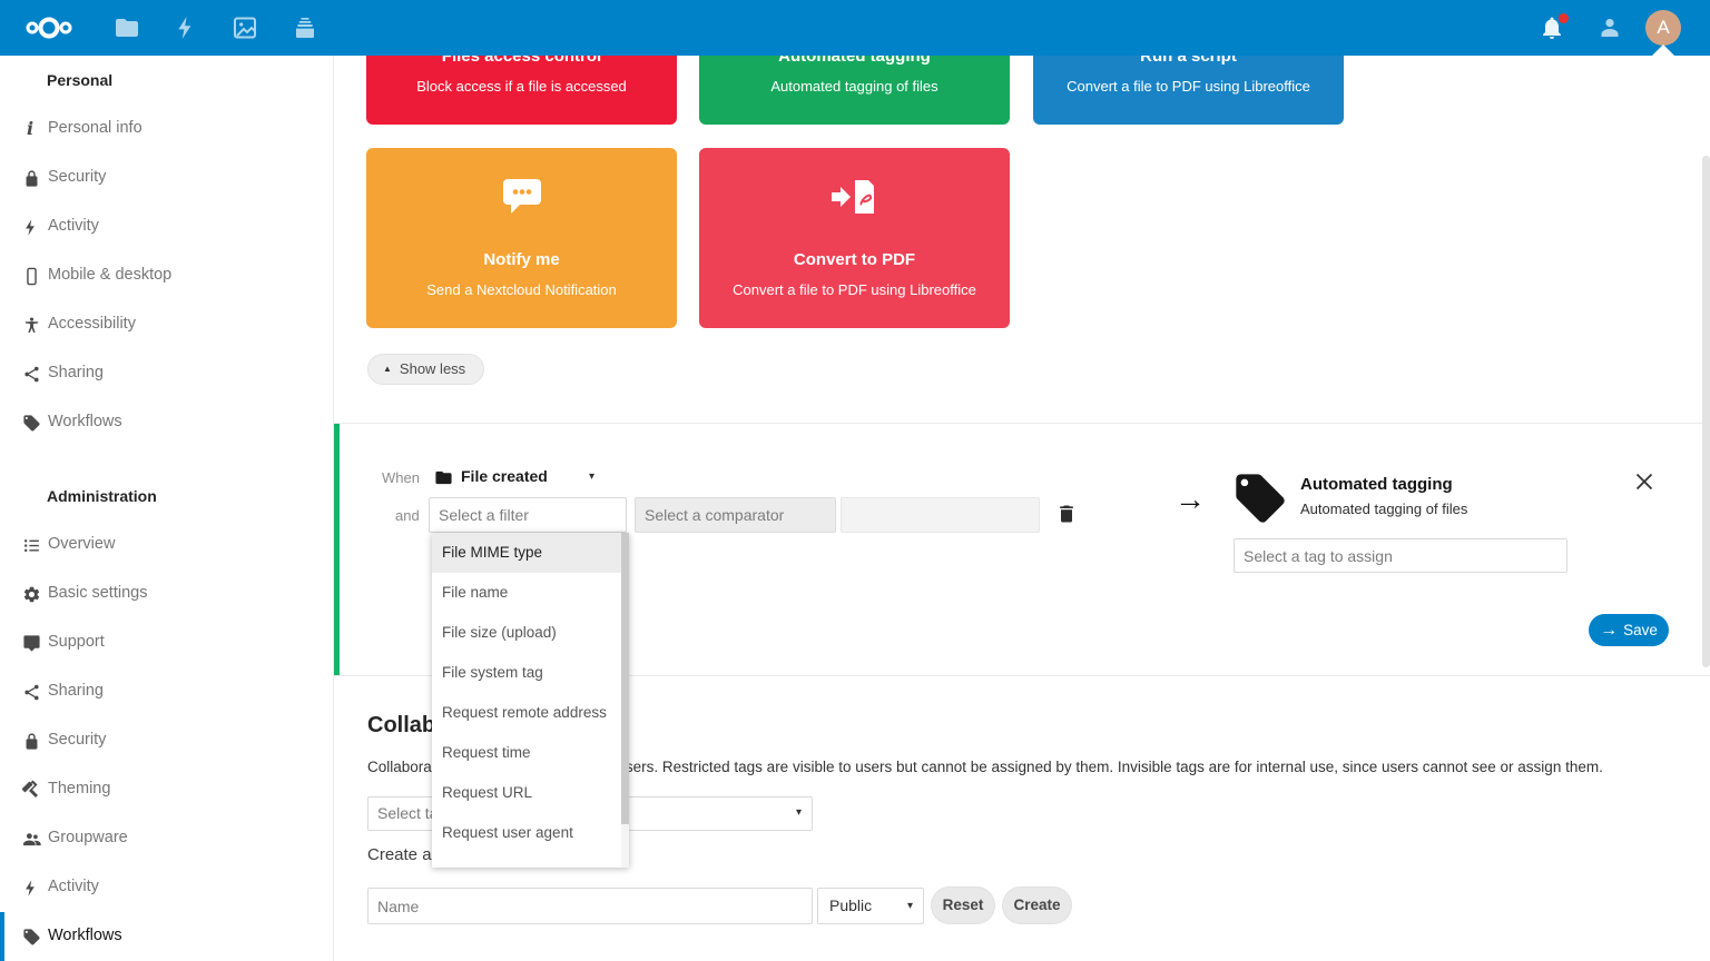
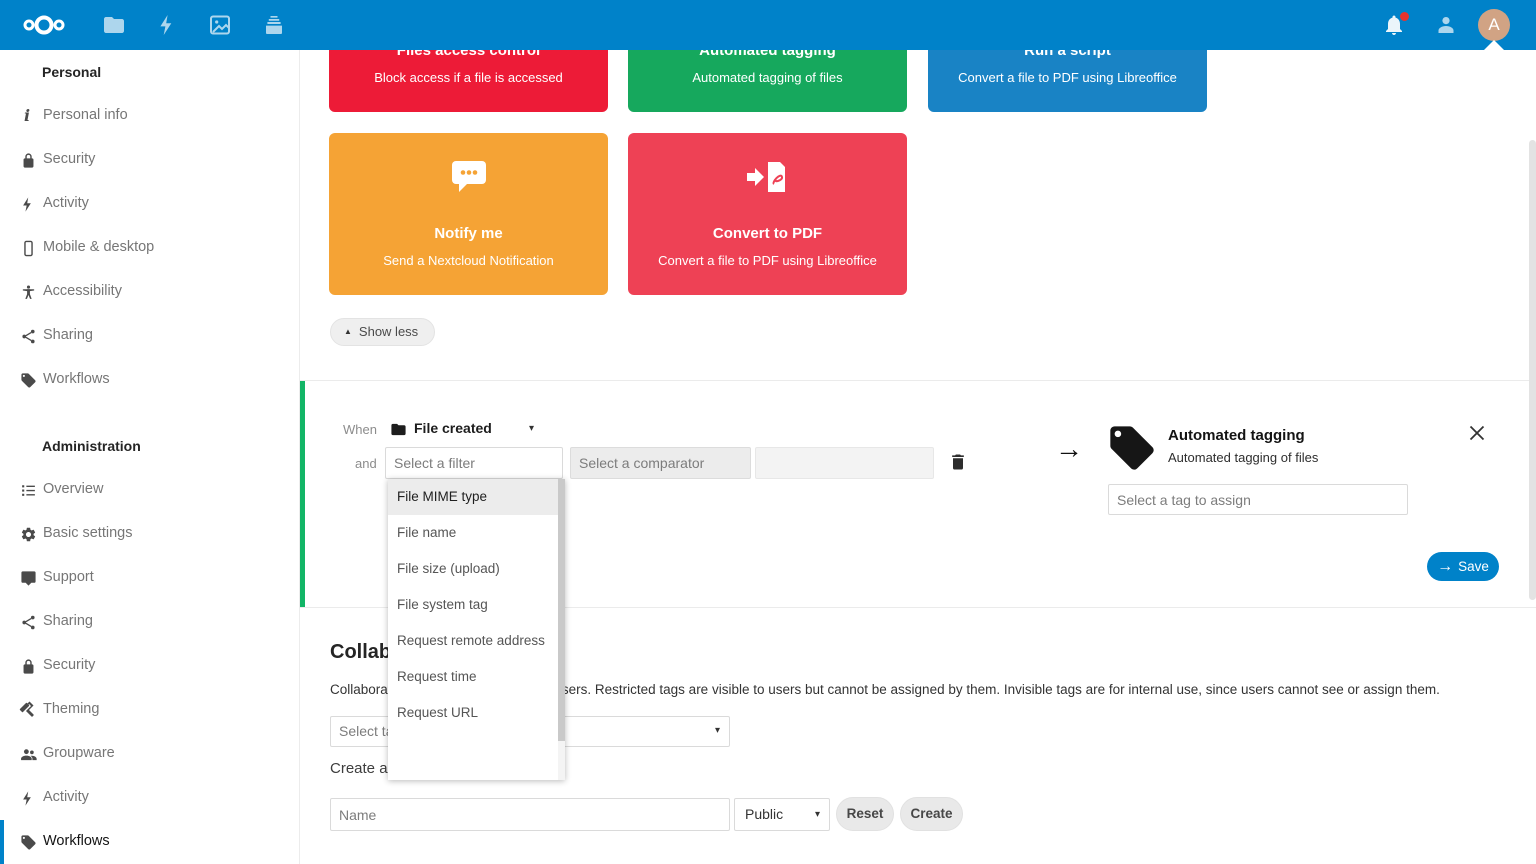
  A
  Personal
  i
  Personal info
  Security
  Activity
  Mobile & desktop
  Accessibility
  Sharing
  Workflows
  Administration
  Overview
  Basic settings
  Support
  Sharing
  Security
  Theming
  Groupware
  Activity
  Workflows
  Files access control
  Block access if a file is accessed
  Automated tagging
  Automated tagging of files
  Run a script
  Convert a file to PDF using Libreoffice
  Notify me
  Send a Nextcloud Notification
  Convert to PDF
  Convert a file to PDF using Libreoffice
  ▲ Show less
  When
  File created
  ▾
  and
  Select a filter
  Select a comparator
  →
  Automated tagging
  Automated tagging of files
  Select a tag to assign
  → Save
  Collaborasers. Restricted tags are visible to users but cannot be assigned by them. Invisible tags are for internal use, since users cannot see or assign them.
  Select t
  ▾
  Name
  Public
  ▾
  Reset
  Create
  File MIME type
  File name
  File size (upload)
  File system tag
  Request remote address
  Request time
  Request URL
- Request user agent
